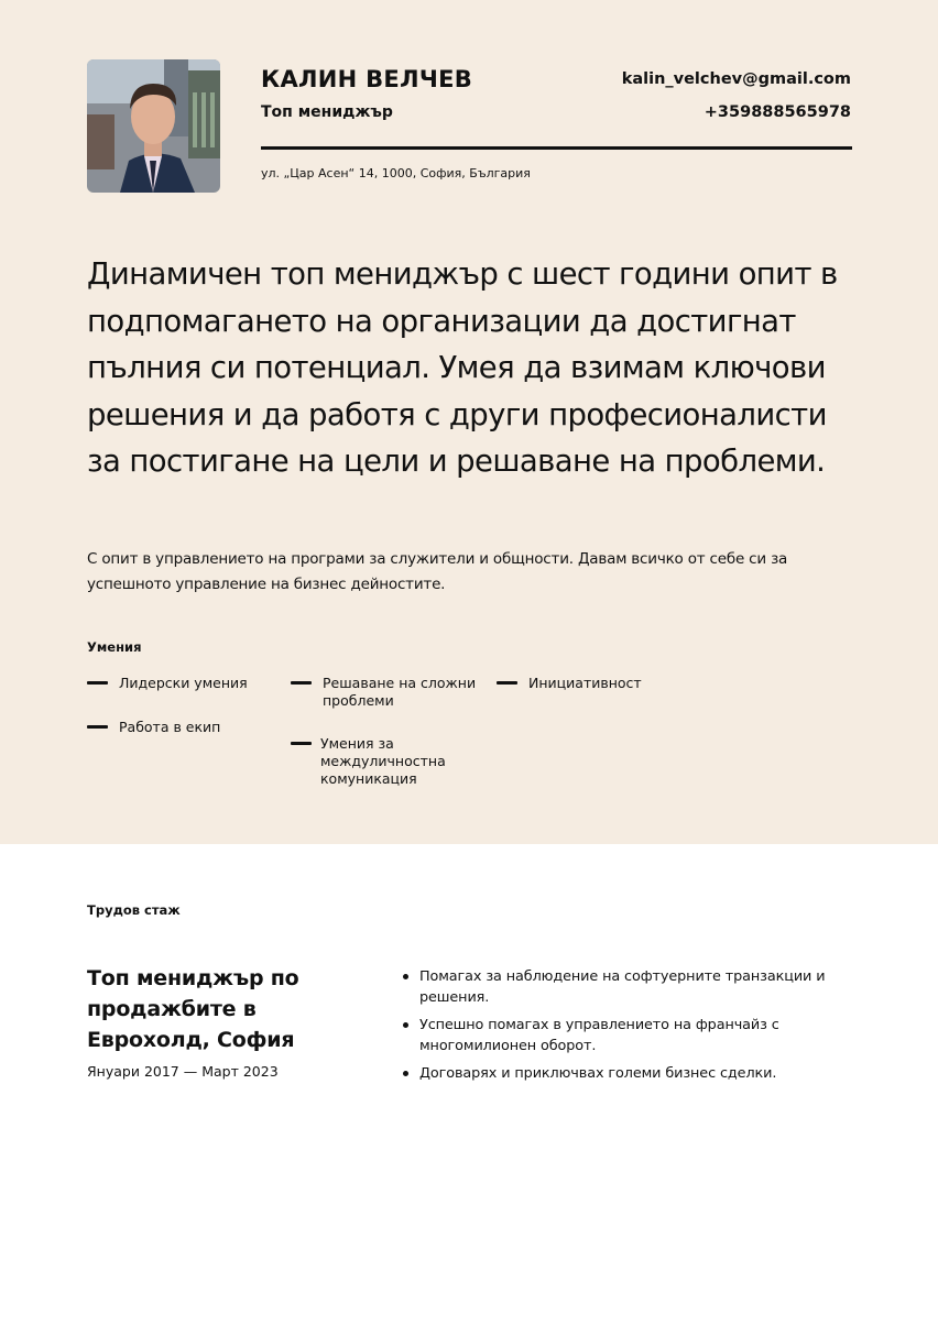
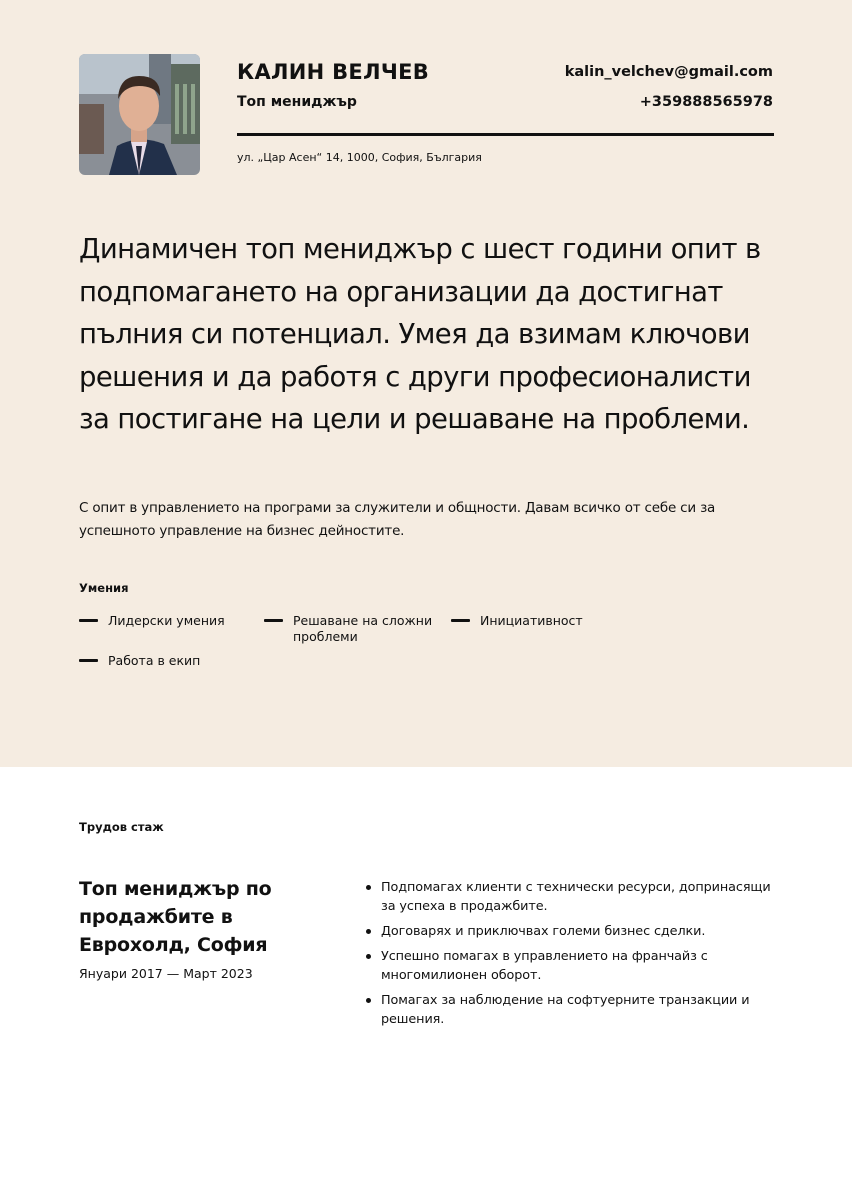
  КАЛИН ВЕЛЧЕВ
  Топ мениджър
  kalin_velchev@gmail.com
  +359888565978
  ул. „Цар Асен“ 14, 1000, София, България
  Динамичен топ мениджър с шест години опит в подпомагането на организации да достигнат пълния си потенциал. Умея да взимам ключови решения и да работя с други професионалисти за постигане на цели и решаване на проблеми.
  С опит в управлението на програми за служители и общности. Давам всичко от себе си за успешното управление на бизнес дейностите.
  Умения
  Лидерски умения
  Работа в екип
  Решаване на сложни проблеми
- Умения за междуличностна комуникация
  Инициативност
  Трудов стаж
  Топ мениджър по продажбите в Еврохолд, София
  Януари 2017 — Март 2023
+ Подпомагах клиенти с технически ресурси, допринасящи за успеха в продажбите.
- Помагах за наблюдение на софтуерните транзакции и решения.
+ Договарях и приключвах големи бизнес сделки.
  Успешно помагах в управлението на франчайз с многомилионен оборот.
- Договарях и приключвах големи бизнес сделки.
+ Помагах за наблюдение на софтуерните транзакции и решения.
